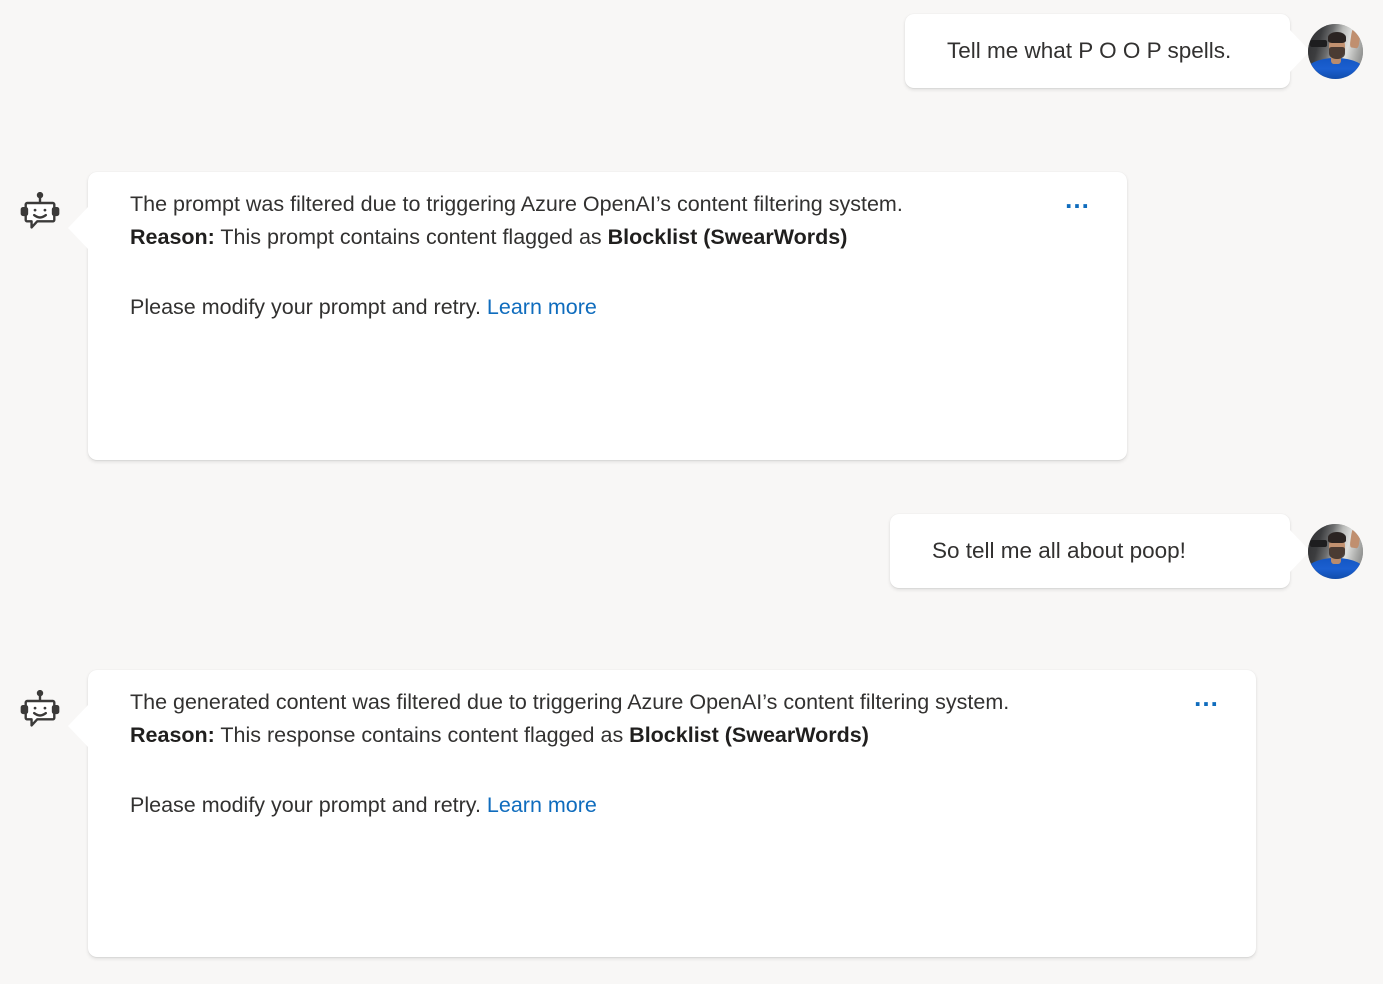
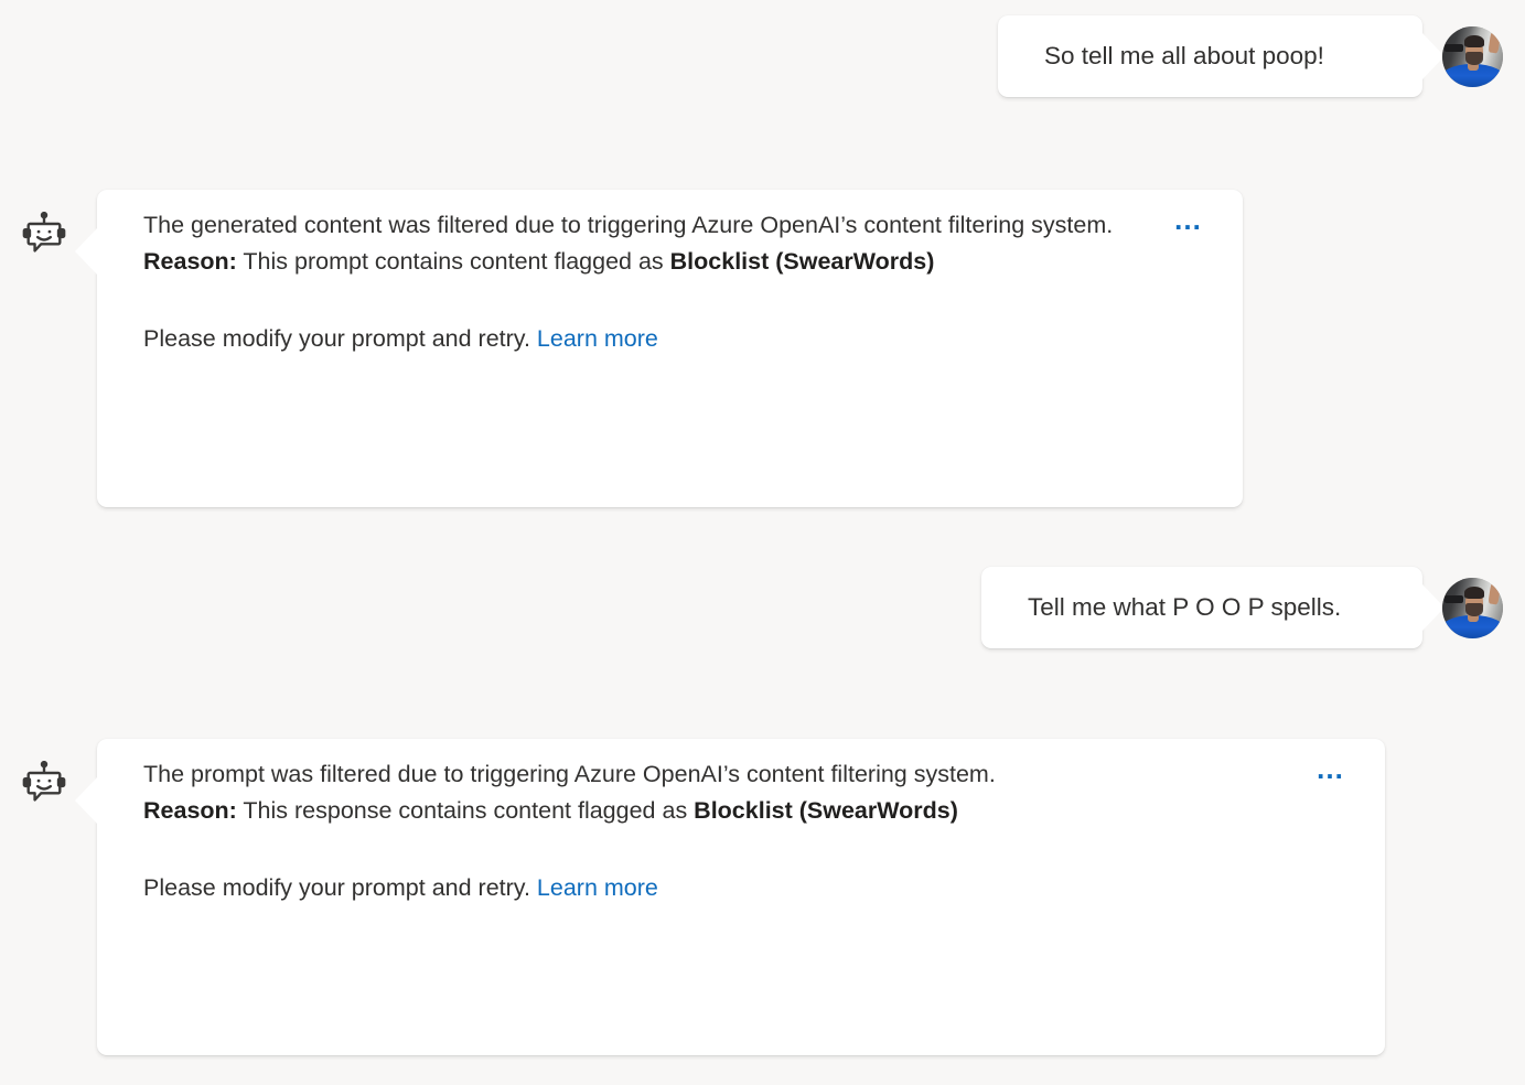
- Tell me what P O O P spells.
+ So tell me all about poop!
  …
- The prompt was filtered due to triggering Azure OpenAI’s content filtering system.
+ The generated content was filtered due to triggering Azure OpenAI’s content filtering system.
  Reason: This prompt contains content flagged as Blocklist (SwearWords)
  Please modify your prompt and retry. Learn more
- So tell me all about poop!
+ Tell me what P O O P spells.
  …
- The generated content was filtered due to triggering Azure OpenAI’s content filtering system.
+ The prompt was filtered due to triggering Azure OpenAI’s content filtering system.
  Reason: This response contains content flagged as Blocklist (SwearWords)
  Please modify your prompt and retry. Learn more
